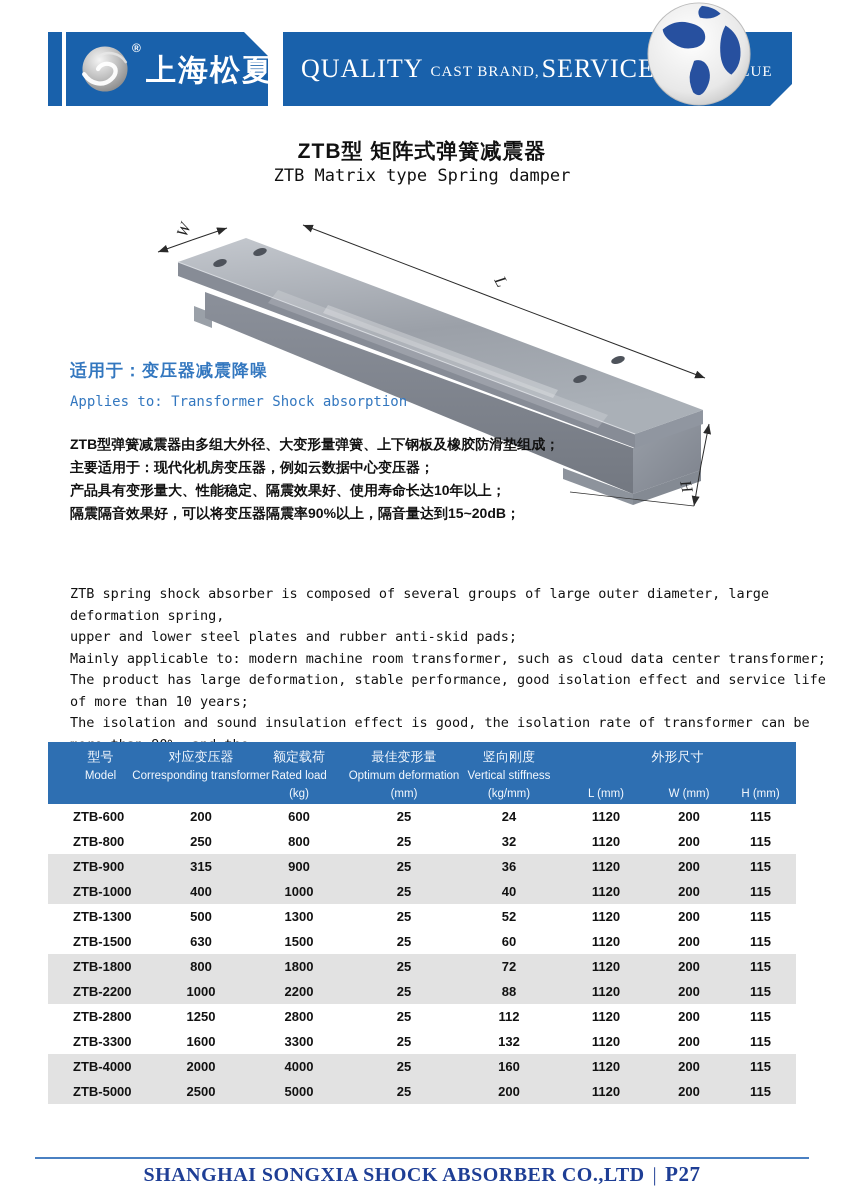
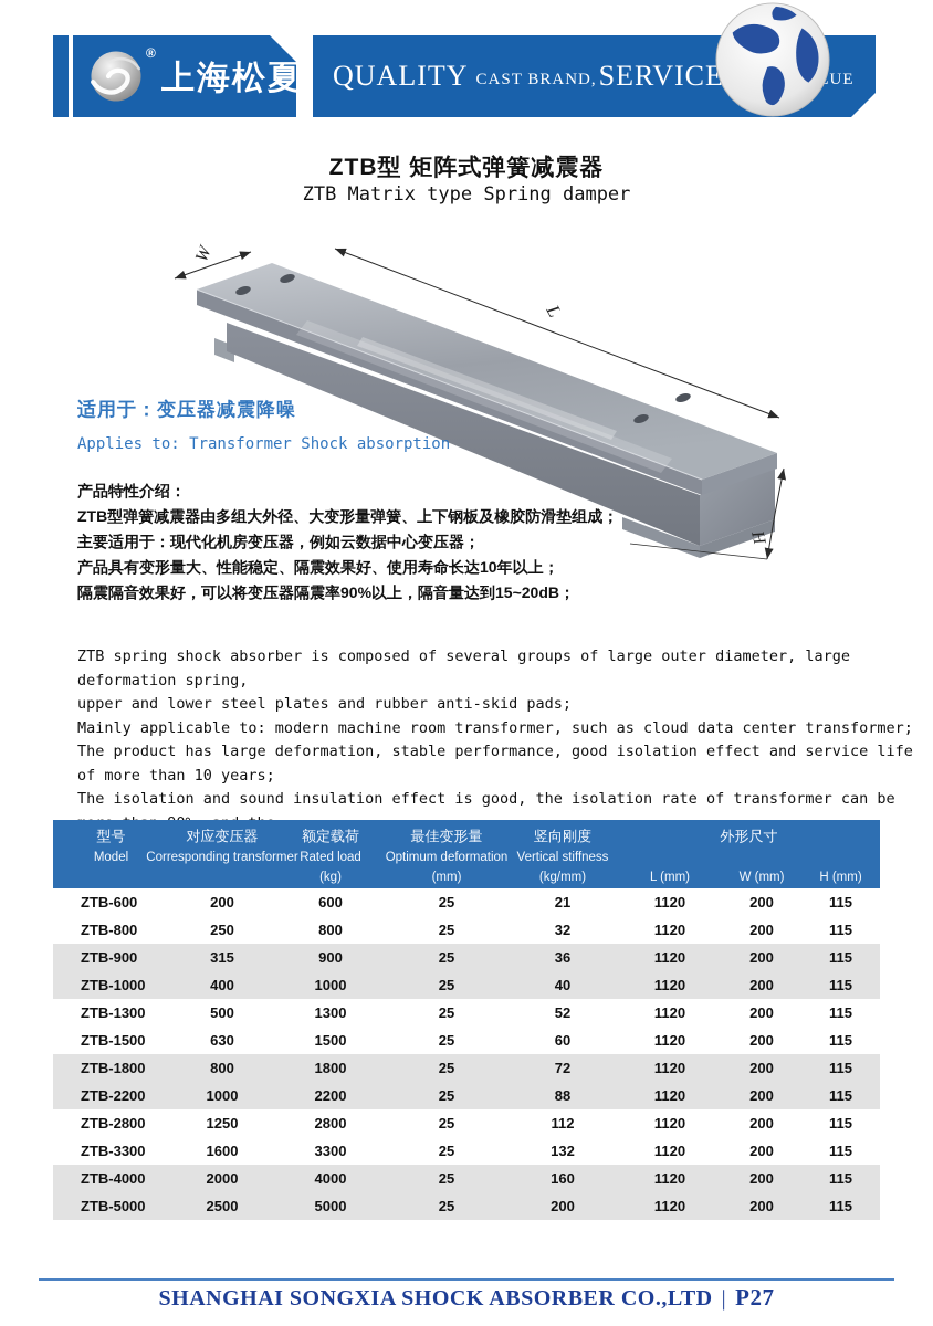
  ®
  上海松夏
  QUALITY
  CAST BRAND,
  SERVICE
  ZTB型 矩阵式弹簧减震器
  ZTB Matrix type Spring damper
  适用于：变压器减震降噪
  Applies to: Transformer Shock absorption
+ 产品特性介绍：
  ZTB型弹簧减震器由多组大外径、大变形量弹簧、上下钢板及橡胶防滑垫组成；
  主要适用于：现代化机房变压器，例如云数据中心变压器；
  产品具有变形量大、性能稳定、隔震效果好、使用寿命长达10年以上；
  隔震隔音效果好，可以将变压器隔震率90%以上，隔音量达到15~20dB；
  ZTB spring shock absorber is composed of several groups of large outer diameter, large deformation spring,
  upper and lower steel plates and rubber anti-skid pads;
  Mainly applicable to: modern machine room transformer, such as cloud data center transformer;
  The product has large deformation, stable performance, good isolation effect and service life of more than 10 years;
  The isolation and sound insulation effect is good, the isolation rate of transformer can be
  型号
  Model
  对应变压器
  Corresponding transfor
  额定载荷
  Rated load
  (kg)
  最佳变形量
  Optimum deformation
  (mm)
  竖向刚度
  Vertical stiffness
  (kg/mm)
  外形尺寸
  L (mm)
  W (mm)
  H (mm)
  ZTB-600
  200
  600
  25
- 24
+ 21
  1120
  200
  115
  ZTB-800
  250
  800
  25
  32
  1120
  200
  115
  ZTB-900
  315
  900
  25
  36
  1120
  200
  115
  ZTB-1000
  400
  1000
  25
  40
  1120
  200
  115
  ZTB-1300
  500
  1300
  25
  52
  1120
  200
  115
  ZTB-1500
  630
  1500
  25
  60
  1120
  200
  115
  ZTB-1800
  800
  1800
  25
  72
  1120
  200
  115
  ZTB-2200
  1000
  2200
  25
  88
  1120
  200
  115
  ZTB-2800
  1250
  2800
  25
  112
  1120
  200
  115
  ZTB-3300
  1600
  3300
  25
  132
  1120
  200
  115
  ZTB-4000
  2000
  4000
  25
  160
  1120
  200
  115
  ZTB-5000
  2500
  5000
  25
  200
  1120
  200
  115
  SHANGHAI SONGXIA SHOCK ABSORBER CO.,LTD | P27
